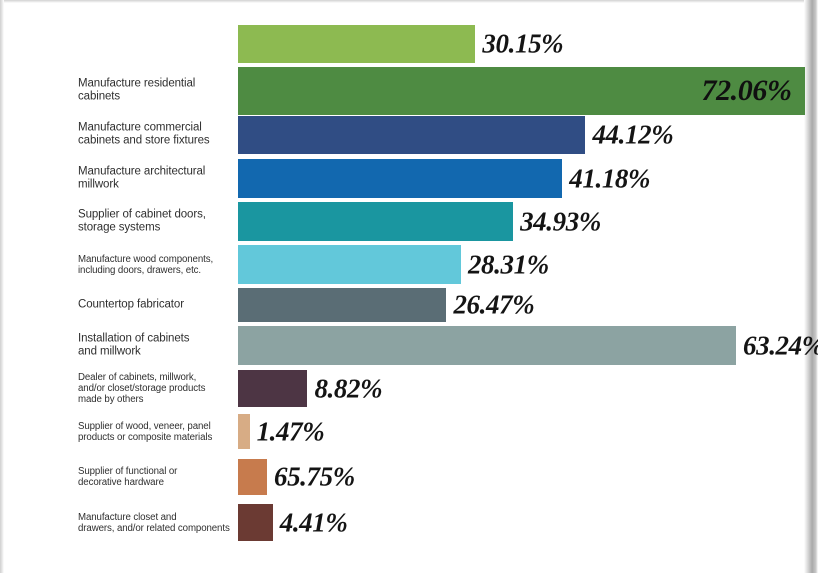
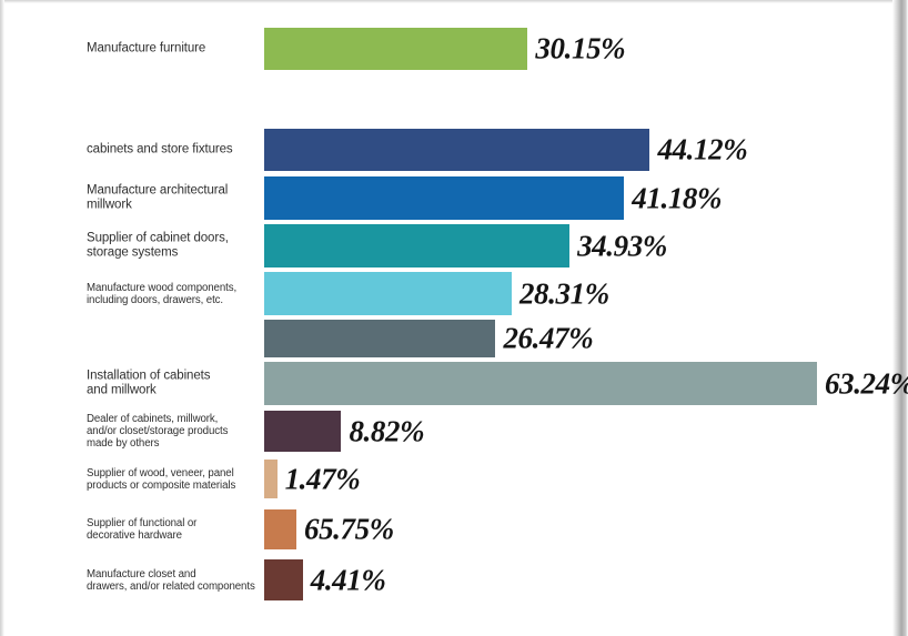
+ Manufacture furniture
  30.15%
- Manufacture residential
- cabinets
- 72.06%
- Manufacture commercial
  cabinets and store fixtures
  44.12%
  Manufacture architectural
  millwork
  41.18%
  Supplier of cabinet doors,
  storage systems
  34.93%
  Manufacture wood components,
  including doors, drawers, etc.
  28.31%
- Countertop fabricator
  26.47%
  Installation of cabinets
  and millwork
  63.24%
  Dealer of cabinets, millwork,
  and/or closet/storage products
  made by others
  8.82%
  Supplier of wood, veneer, panel
  products or composite materials
  1.47%
  Supplier of functional or
  decorative hardware
  65.75%
  Manufacture closet and
  drawers, and/or related components
  4.41%
